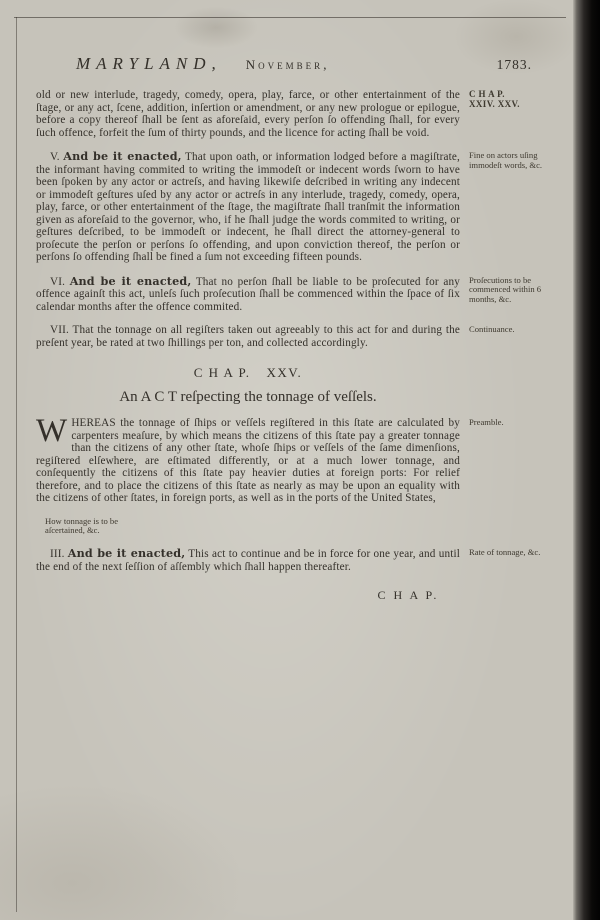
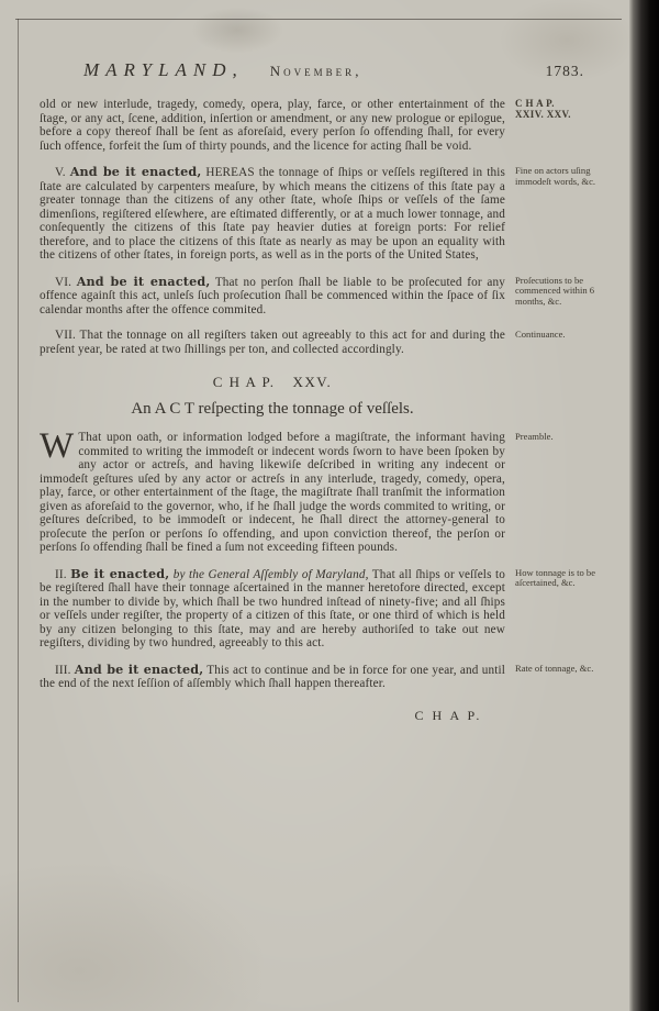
  MARYLAND,
  November,
  1783.
  old or new interlude, tragedy, comedy, opera, play, farce, or other entertainment of the ſtage, or any act, ſcene, addition, inſertion or amendment, or any new prologue or epilogue, before a copy thereof ſhall be ſent as aforeſaid, every perſon ſo offending ſhall, for every ſuch offence, forfeit the ſum of thirty pounds, and the licence for acting ſhall be void.
  C H A P.
  XXIV. XXV.
- V. And be it enacted, That upon oath, or information lodged before a magiſtrate, the informant having commited to writing the immodeſt or indecent words ſworn to have been ſpoken by any actor or actreſs, and having likewiſe deſcribed in writing any indecent or immodeſt geſtures uſed by any actor or actreſs in any interlude, tragedy, comedy, opera, play, farce, or other entertainment of the ſtage, the magiſtrate ſhall tranſmit the information given as aforeſaid to the governor, who, if he ſhall judge the words commited to writing, or geſtures deſcribed, to be immodeſt or indecent, he ſhall direct the attorney-general to proſecute the perſon or perſons ſo offending, and upon conviction thereof, the perſon or perſons ſo offending ſhall be fined a ſum not exceeding fifteen pounds.
+ V. And be it enacted, HEREAS the tonnage of ſhips or veſſels regiſtered in this ſtate are calculated by carpenters meaſure, by which means the citizens of this ſtate pay a greater tonnage than the citizens of any other ſtate, whoſe ſhips or veſſels of the ſame dimenſions, regiſtered elſewhere, are eſtimated differently, or at a much lower tonnage, and conſequently the citizens of this ſtate pay heavier duties at foreign ports: For relief therefore, and to place the citizens of this ſtate as nearly as may be upon an equality with the citizens of other ſtates, in foreign ports, as well as in the ports of the United States,
  Fine on actors uſing immodeſt words, &c.
  VI. And be it enacted, That no perſon ſhall be liable to be proſecuted for any offence againſt this act, unleſs ſuch proſecution ſhall be commenced within the ſpace of ſix calendar months after the offence commited.
  Proſecutions to be commenced within 6 months, &c.
  VII. That the tonnage on all regiſters taken out agreeably to this act for and during the preſent year, be rated at two ſhillings per ton, and collected accordingly.
  Continuance.
  C H A P. XXV.
  An A C T reſpecting the tonnage of veſſels.
  W
- HEREAS the tonnage of ſhips or veſſels regiſtered in this ſtate are calculated by carpenters meaſure, by which means the citizens of this ſtate pay a greater tonnage than the citizens of any other ſtate, whoſe ſhips or veſſels of the ſame dimenſions, regiſtered elſewhere, are eſtimated differently, or at a much lower tonnage, and conſequently the citizens of this ſtate pay heavier duties at foreign ports: For relief therefore, and to place the citizens of this ſtate as nearly as may be upon an equality with the citizens of other ſtates, in foreign ports, as well as in the ports of the United States,
+ That upon oath, or information lodged before a magiſtrate, the informant having commited to writing the immodeſt or indecent words ſworn to have been ſpoken by any actor or actreſs, and having likewiſe deſcribed in writing any indecent or immodeſt geſtures uſed by any actor or actreſs in any interlude, tragedy, comedy, opera, play, farce, or other entertainment of the ſtage, the magiſtrate ſhall tranſmit the information given as aforeſaid to the governor, who, if he ſhall judge the words commited to writing, or geſtures deſcribed, to be immodeſt or indecent, he ſhall direct the attorney-general to proſecute the perſon or perſons ſo offending, and upon conviction thereof, the perſon or perſons ſo offending ſhall be fined a ſum not exceeding fifteen pounds.
  Preamble.
+ II. Be it enacted, by the General Aſſembly of Maryland, That all ſhips or veſſels to be regiſtered ſhall have their tonnage aſcertained in the manner heretofore directed, except in the number to divide by, which ſhall be two hundred inſtead of ninety-five; and all ſhips or veſſels under regiſter, the property of a citizen of this ſtate, or one third of which is held by any citizen belonging to this ſtate, may and are hereby authoriſed to take out new regiſters, dividing by two hundred, agreeably to this act.
  How tonnage is to be aſcertained, &c.
  III. And be it enacted, This act to continue and be in force for one year, and until the end of the next ſeſſion of aſſembly which ſhall happen thereafter.
  Rate of tonnage, &c.
  C H A P.
